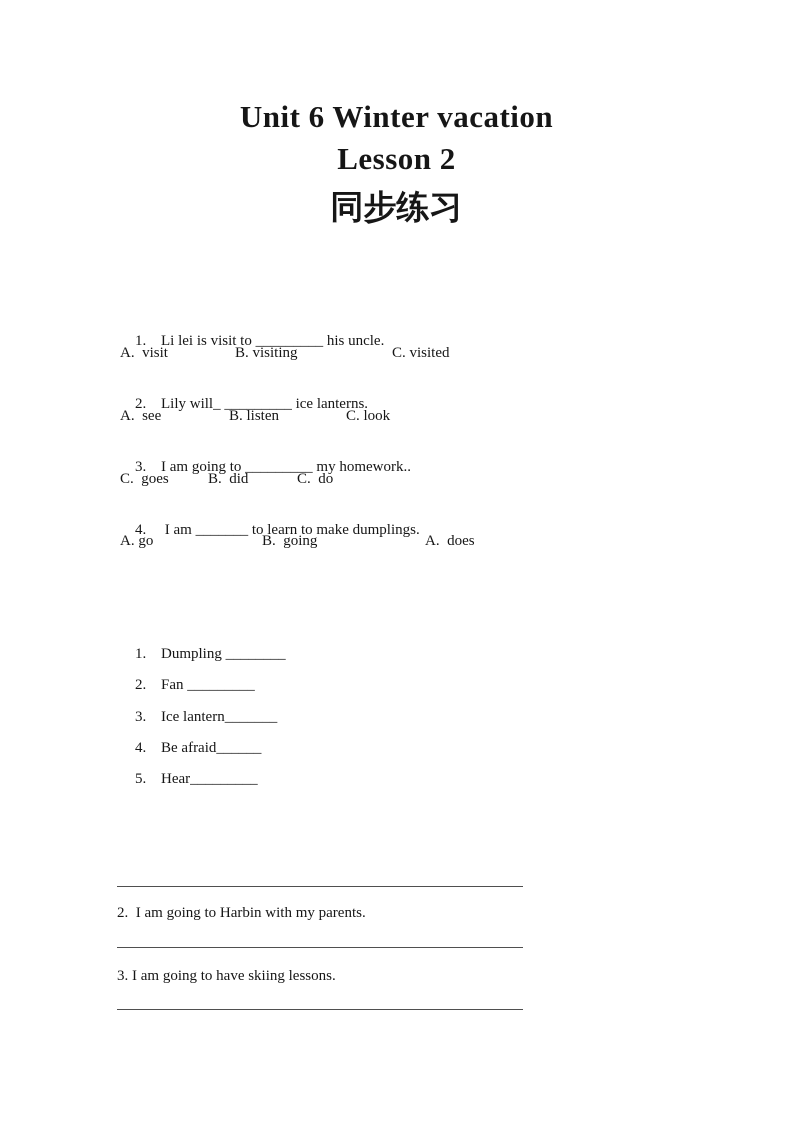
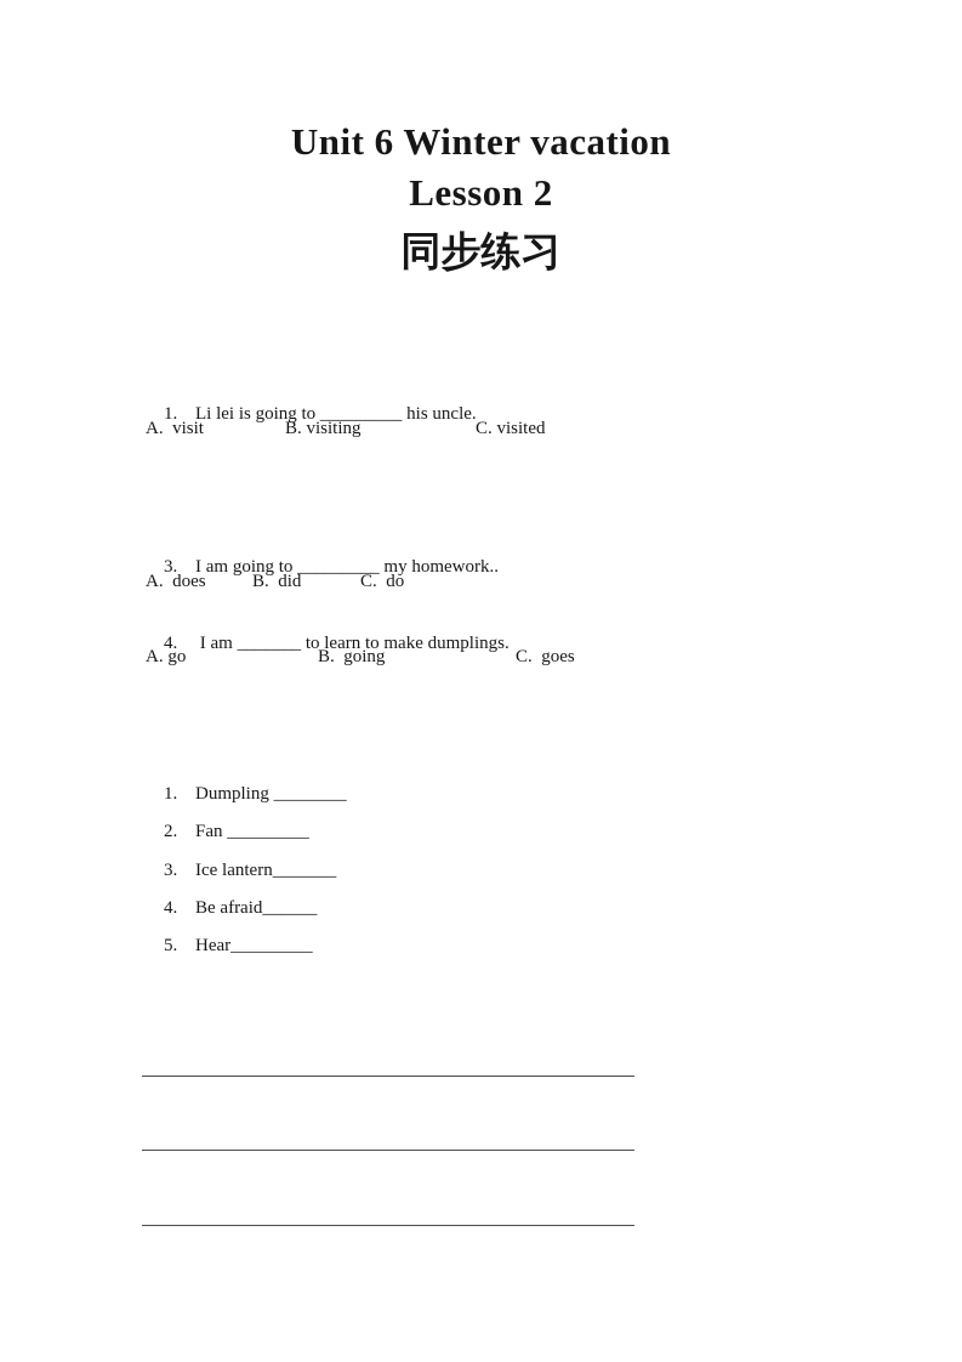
  Unit 6 Winter vacation
  Lesson 2
  同步练习
- 1. Li lei is visit to _________ his uncle.
+ 1. Li lei is going to _________ his uncle.
  A. visit
  B. visiting
  C. visited
- 2. Lily will_ _________ ice lanterns.
- A. see
- B. listen
- C. look
  3. I am going to _________ my homework..
- C. goes
+ A. does
  B. did
  C. do
  4. I am _______ to learn to make dumplings.
  A. go
  B. going
- A. does
+ C. goes
  1. Dumpling ________
  2. Fan _________
  3. Ice lantern_______
  4. Be afraid______
  5. Hear_________
- 2. I am going to Harbin with my parents.
- 3. I am going to have skiing lessons.
